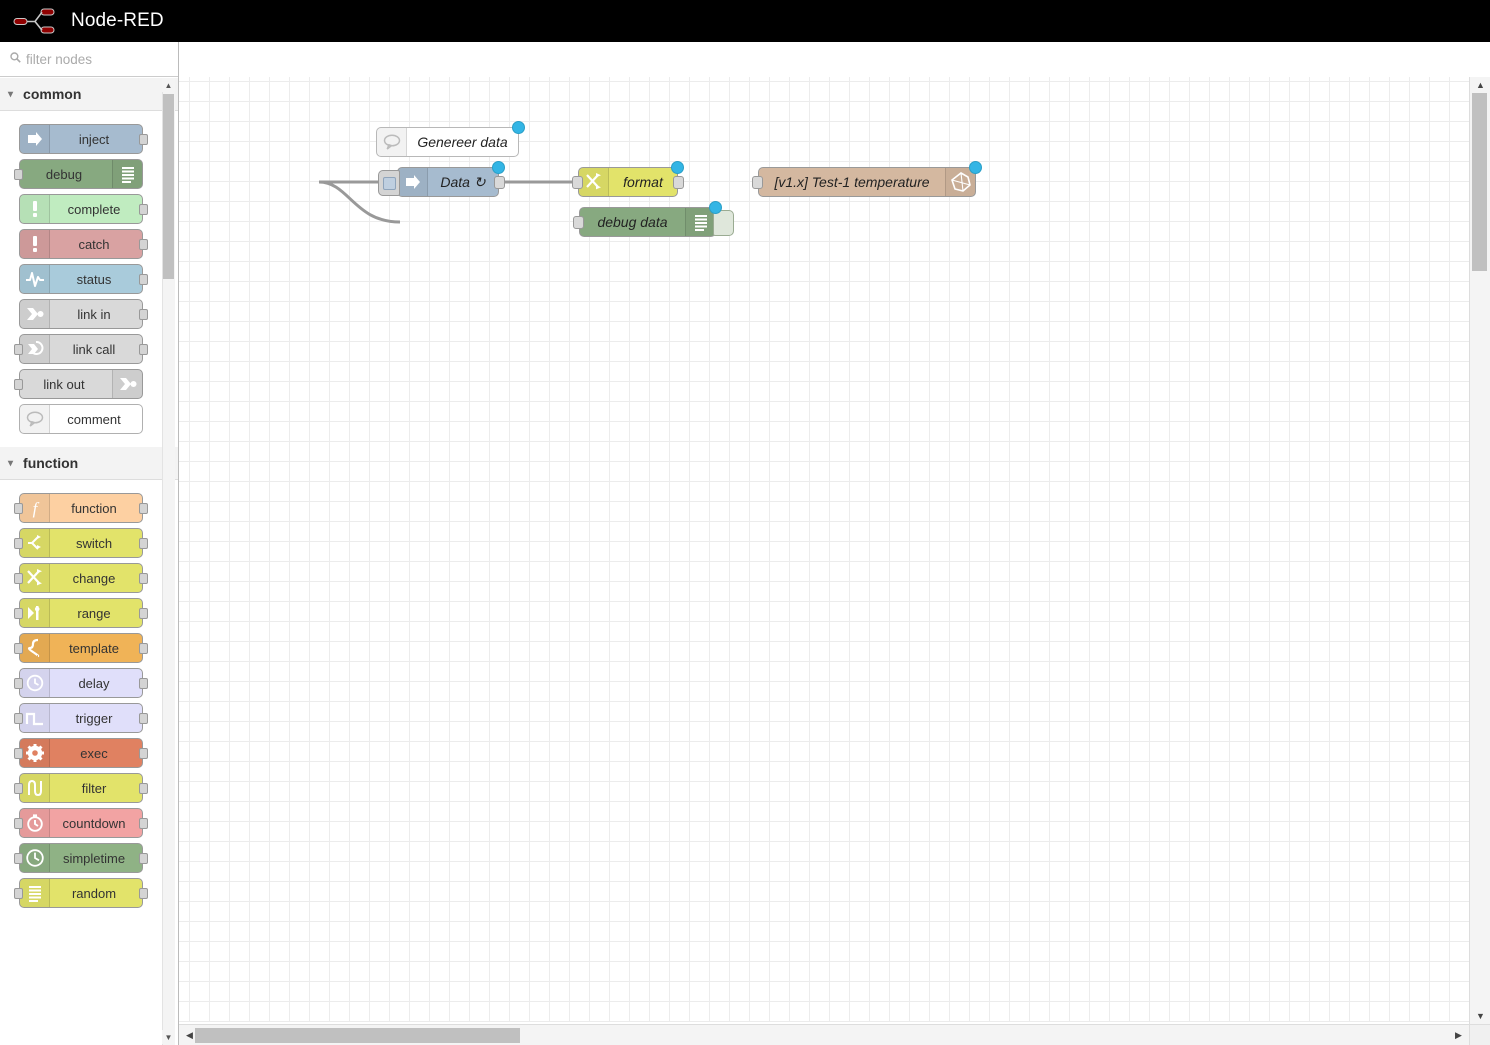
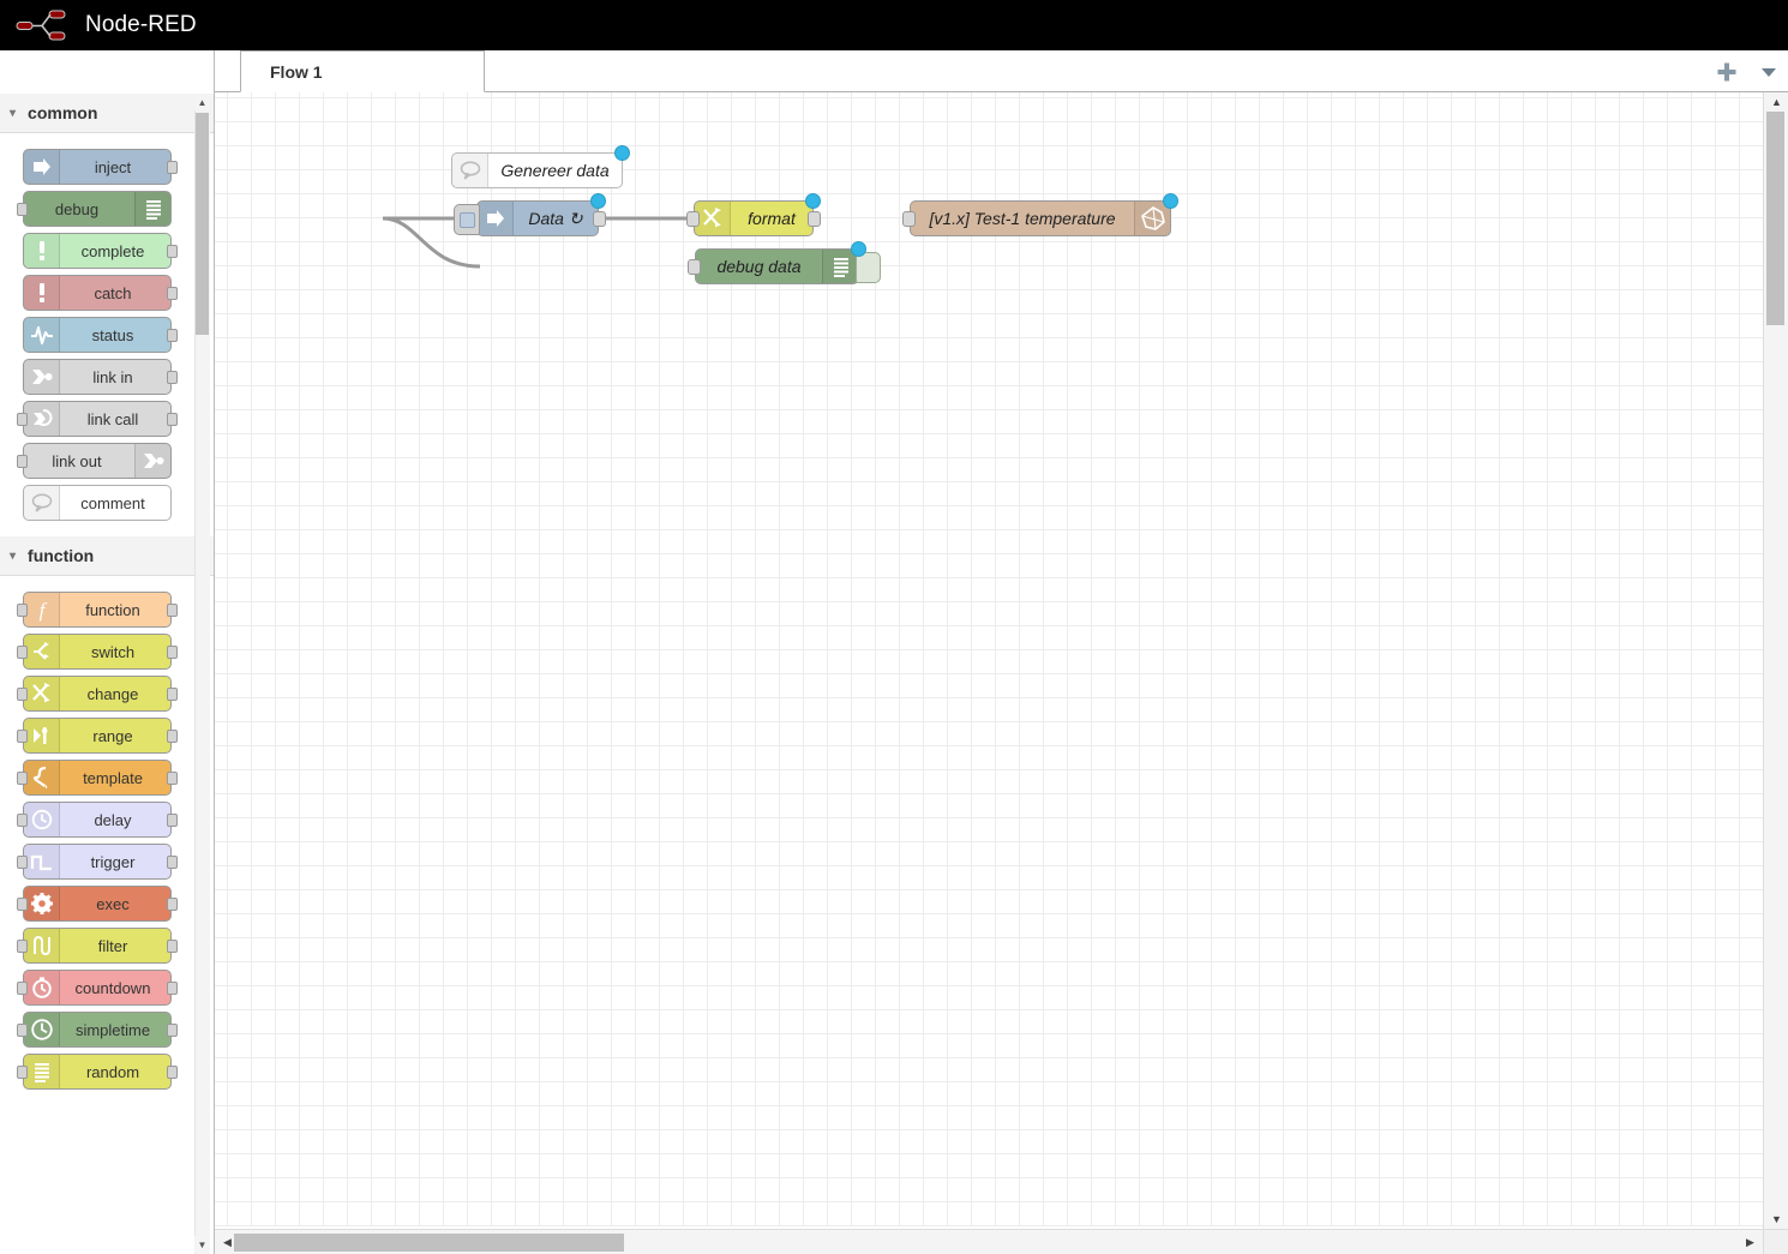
  Node-RED
- filter nodes
  ▾
  common
  inject
  debug
  complete
  catch
  status
  link in
  link call
  link out
  comment
  ▾
  function
  f
  function
  switch
  change
  range
  template
  delay
  trigger
  exec
  filter
  countdown
  simpletime
  random
  ▲
  ▼
+ Flow 1
  Genereer data
  Data ↻
  format
  debug data
  [v1.x] Test-1 temperature
  ◀
  ▶
  ▲
  ▼
